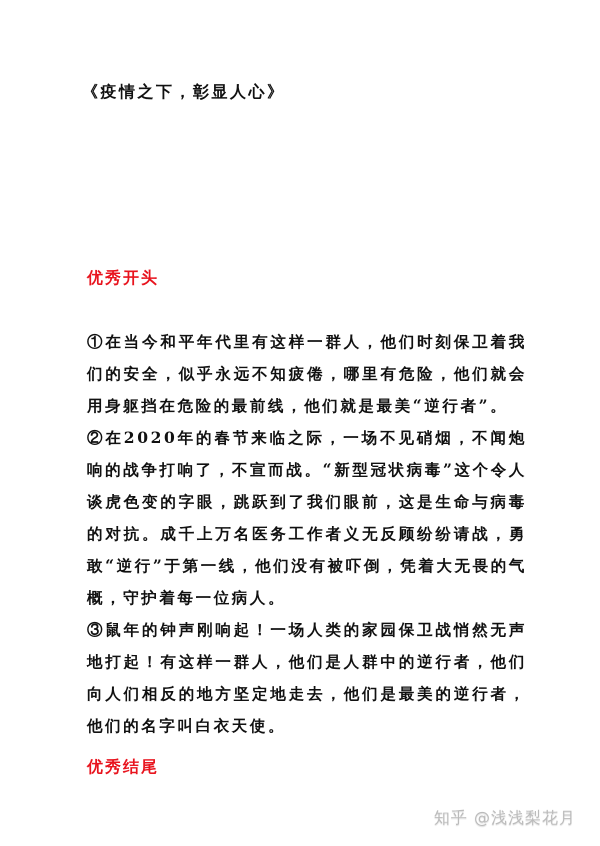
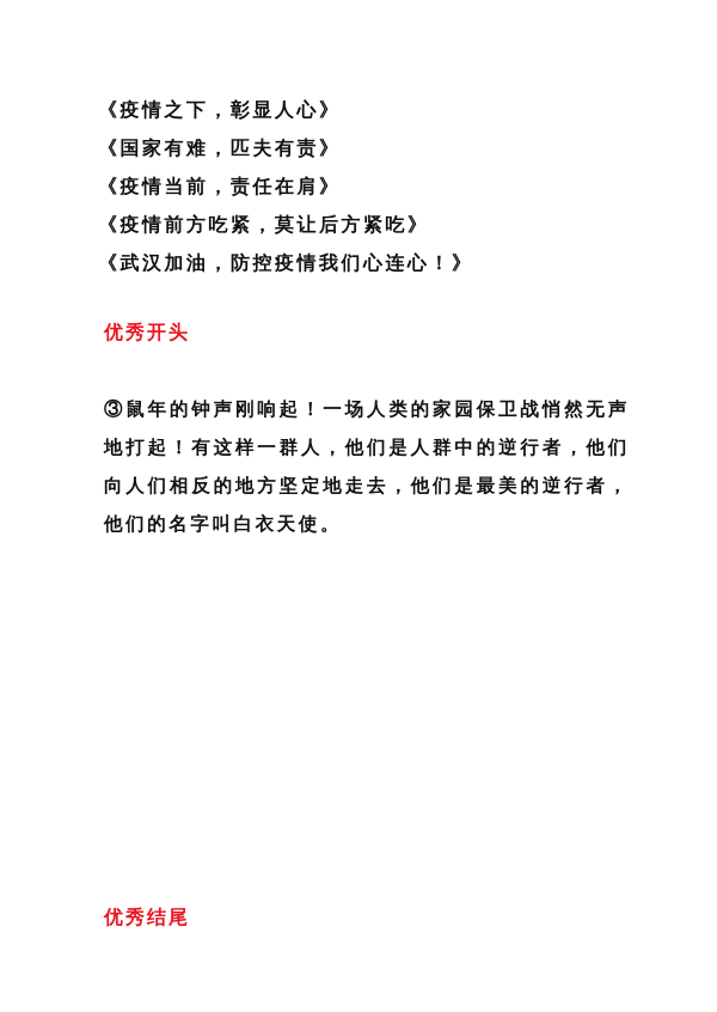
  《疫情之下，彰显人心》
+ 《国家有难，匹夫有责》
+ 《疫情当前，责任在肩》
+ 《疫情前方吃紧，莫让后方紧吃》
+ 《武汉加油，防控疫情我们心连心！》
  优秀开头
- ①在当今和平年代里有这样一群人，他们时刻保卫着我们的安全，似乎永远不知疲倦，哪里有危险，他们就会用身躯挡在危险的最前线，他们就是最美“逆行者”。
- ②在2020年的春节来临之际，一场不见硝烟，不闻炮响的战争打响了，不宣而战。“新型冠状病毒”这个令人谈虎色变的字眼，跳跃到了我们眼前，这是生命与病毒的对抗。成千上万名医务工作者义无反顾纷纷请战，勇敢“逆行”于第一线，他们没有被吓倒，凭着大无畏的气概，守护着每一位病人。
  ③鼠年的钟声刚响起！一场人类的家园保卫战悄然无声地打起！有这样一群人，他们是人群中的逆行者，他们向人们相反的地方坚定地走去，他们是最美的逆行者，他们的名字叫白衣天使。
  优秀结尾
- 知乎 @浅浅梨花月
